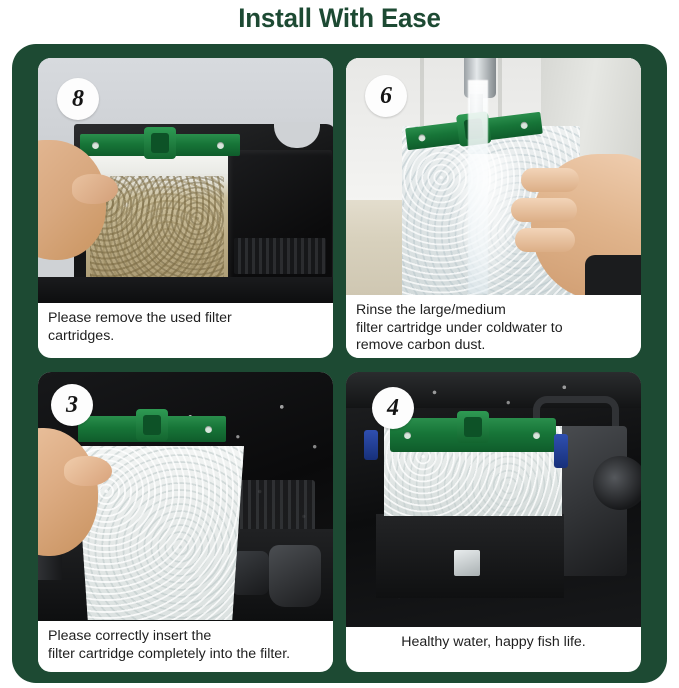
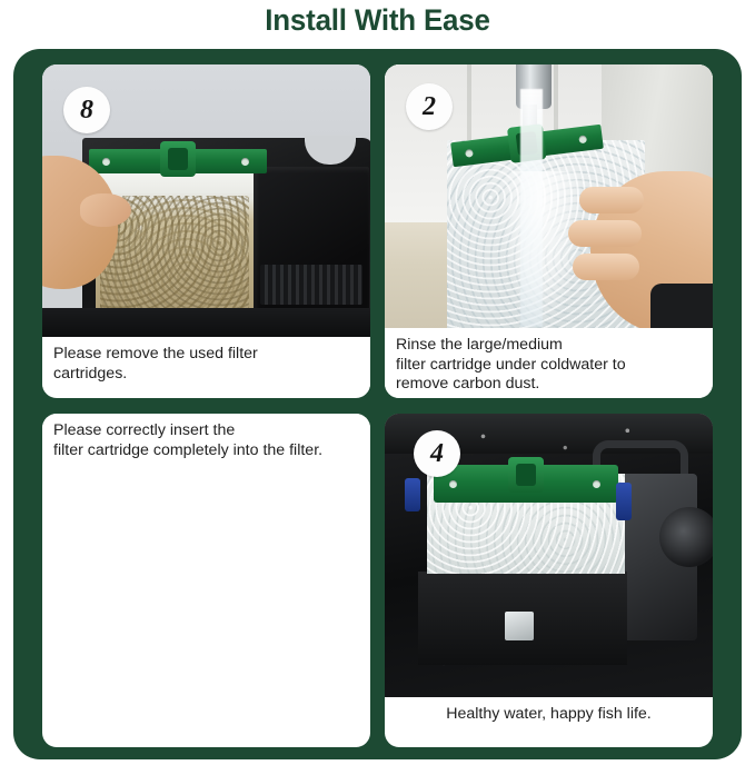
  Install With Ease
  8
  Please remove the used filter
  cartridges.
- 6
+ 2
  Rinse the large/medium
  filter cartridge under coldwater to
  remove carbon dust.
- 3
  Please correctly insert the
  filter cartridge completely into the filter.
  4
  Healthy water, happy fish life.
